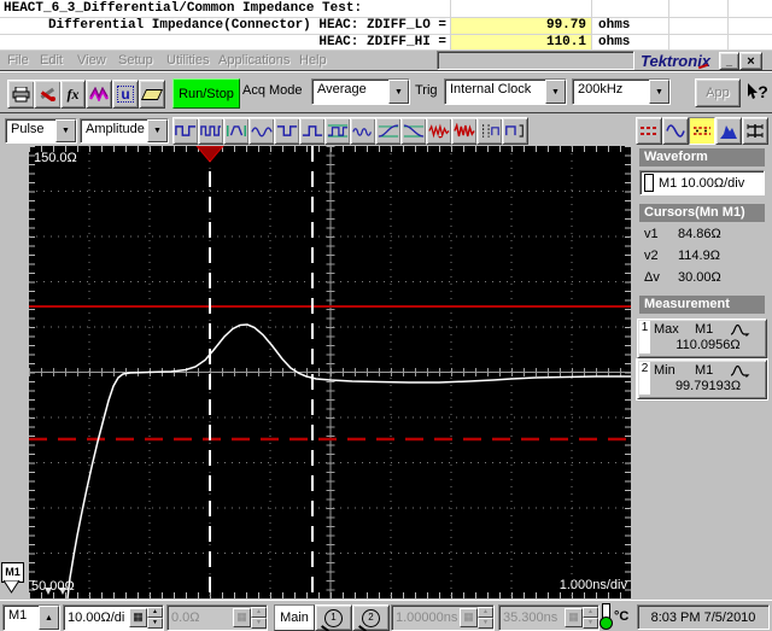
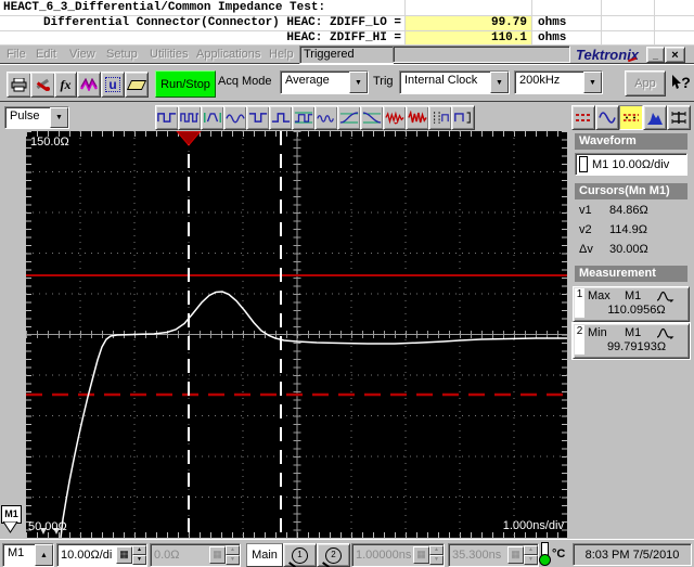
  HEACT_6_3_Differential/Common Impedance Test:
- Differential Impedance(Connector) HEAC: ZDIFF_LO =
+ Differential Connector(Connector) HEAC: ZDIFF_LO =
  99.79
  ohms
  HEAC: ZDIFF_HI =
  110.1
  ohms
  File
  Edit
  View
  Setup
  Utilities
  Applications
  Help
+ Triggered
  Tektronix
  _
  ×
  fx
  u
  Run/Stop
  Acq Mode
  Average
  Trig
  Internal Clock
  200kHz
  App
  ?
  Pulse
- Amplitude
  M1
  150.0Ω
  50.00Ω
  1.000ns/div
  Waveform
  M1 10.00Ω/div
  Cursors(Mn M1)
  v1
  84.86Ω
  v2
  114.9Ω
  Δv
  30.00Ω
  Measurement
  1
  Max
  M1
  110.0956Ω
  2
  Min
  M1
  99.79193Ω
  M1
  10.00Ω/di
  ▦
  0.0Ω
  ▦
  Main
  1
  2
  1.00000ns
  ▦
  35.300ns
  ▦
  °C
  8:03 PM 7/5/2010
